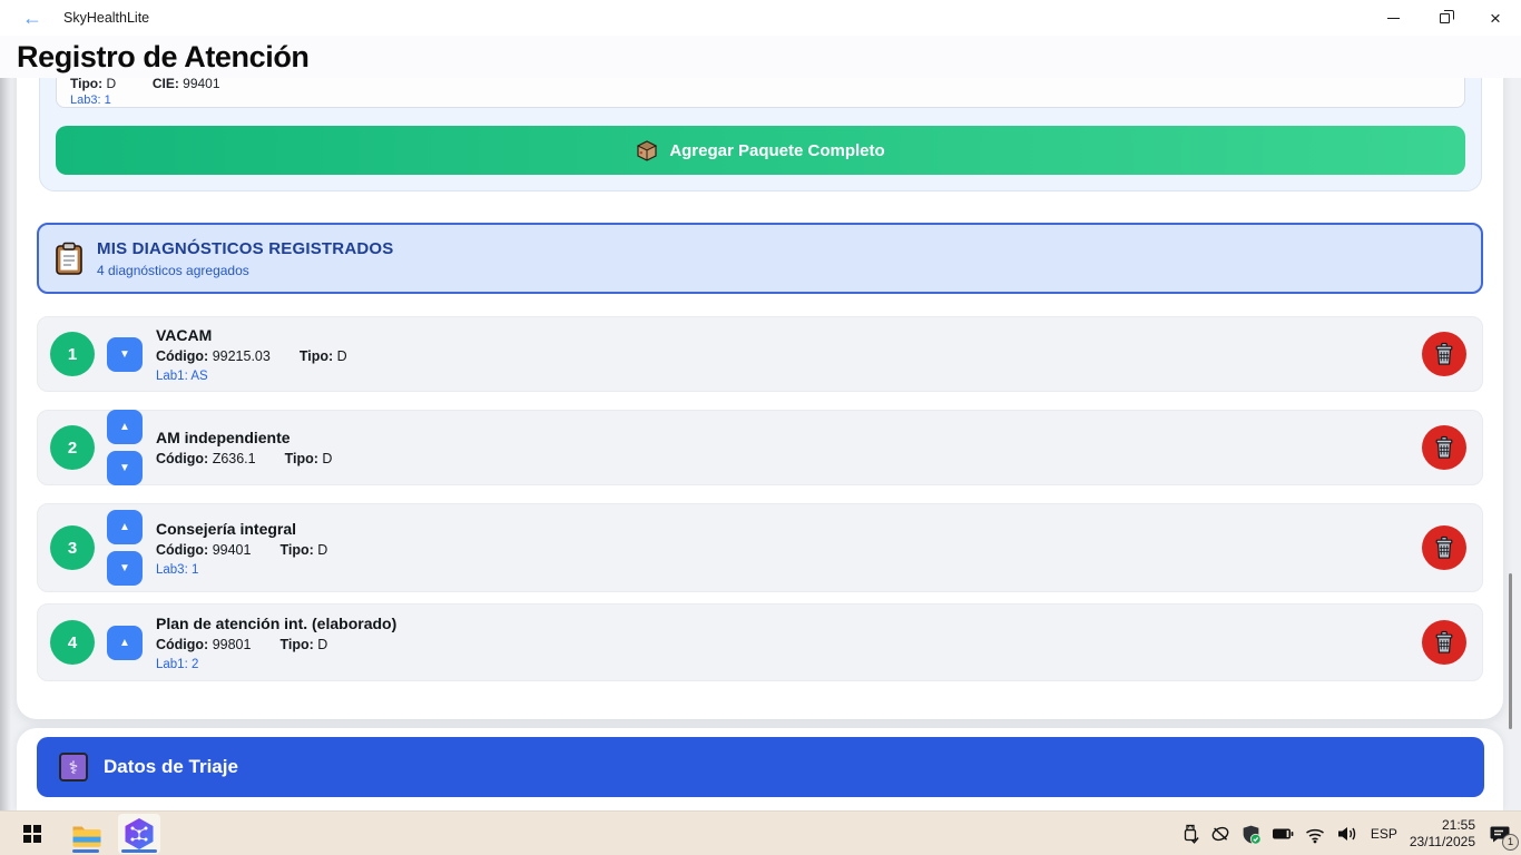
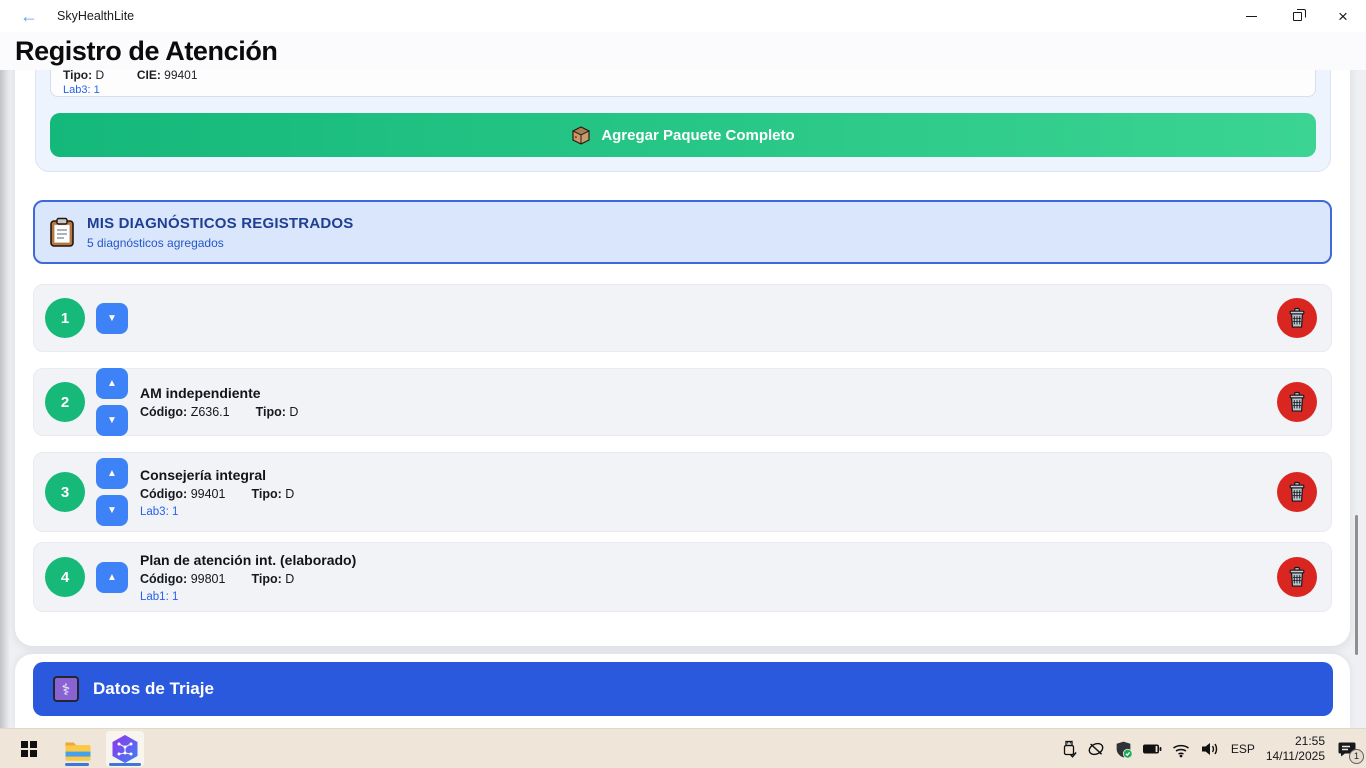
  ←
  SkyHealthLite
  ×
  Registro de Atención
  Tipo: D CIE: 99401
  Lab3: 1
  Agregar Paquete Completo
  MIS DIAGNÓSTICOS REGISTRADOS
- 4 diagnósticos agregados
+ 5 diagnósticos agregados
  1
  ▼
- VACAM
- Código: 99215.03 Tipo: D
- Lab1: AS
  2
  ▲
  ▼
  AM independiente
  Código: Z636.1 Tipo: D
  3
  ▲
  ▼
  Consejería integral
  Código: 99401 Tipo: D
  Lab3: 1
  4
  ▲
  Plan de atención int. (elaborado)
  Código: 99801 Tipo: D
- Lab1: 2
+ Lab1: 1
  ⚕
  Datos de Triaje
  ESP
  21:55
- 23/11/2025
+ 14/11/2025
  1
